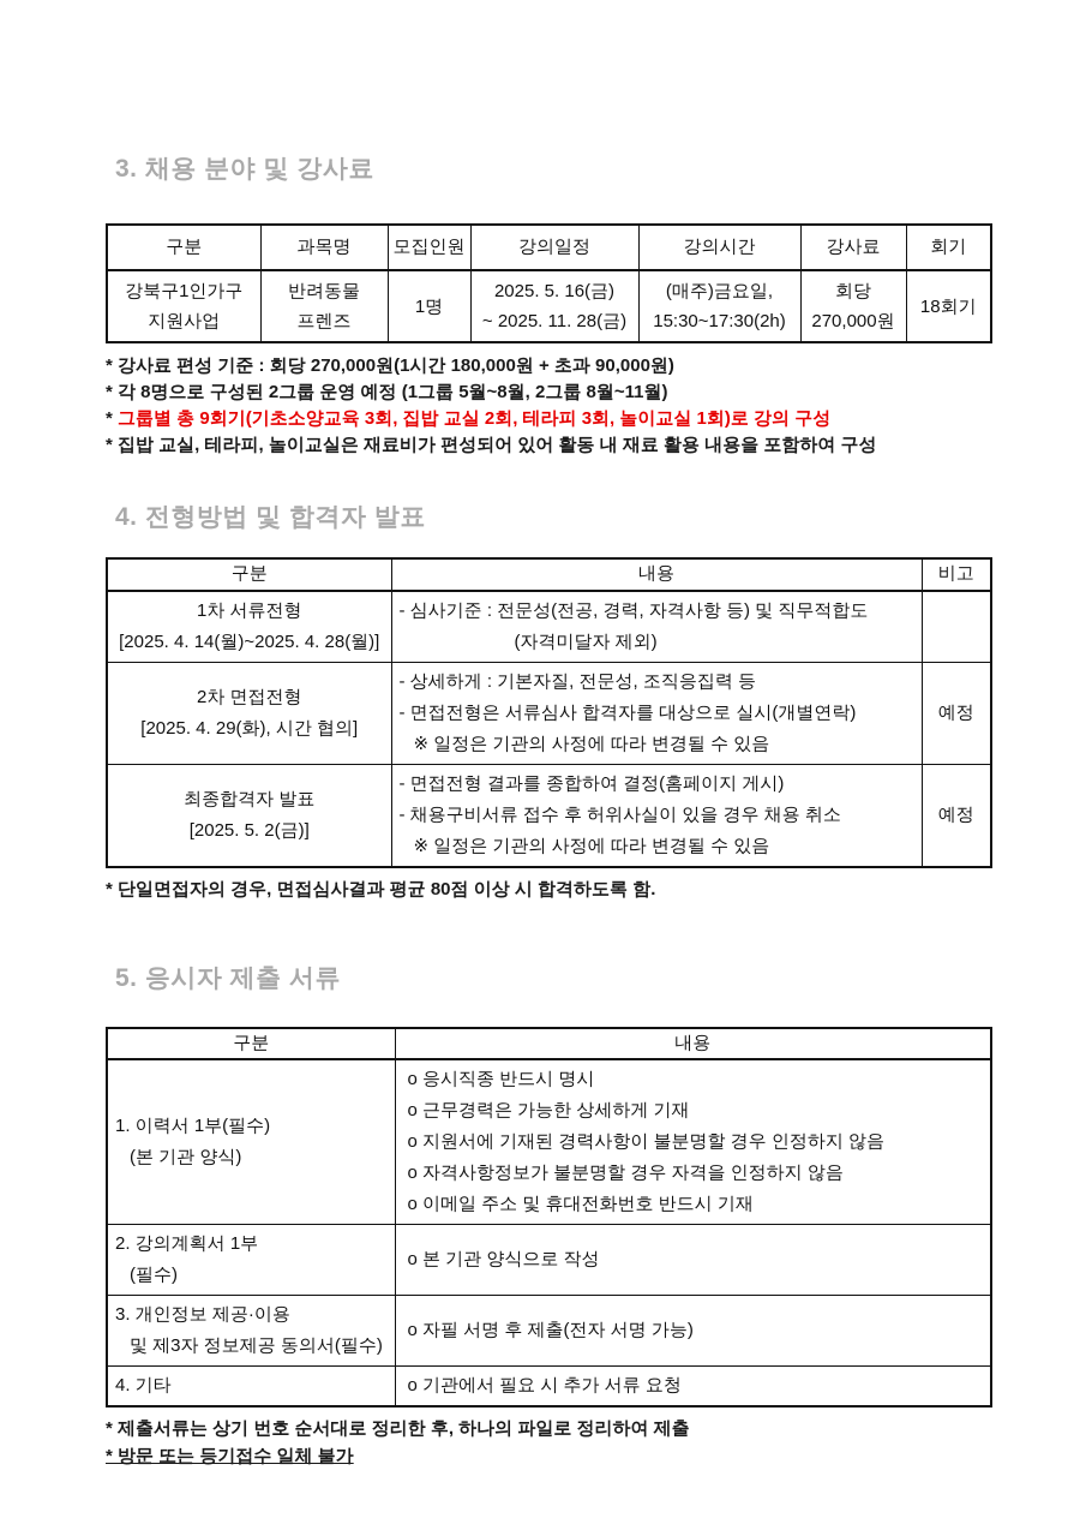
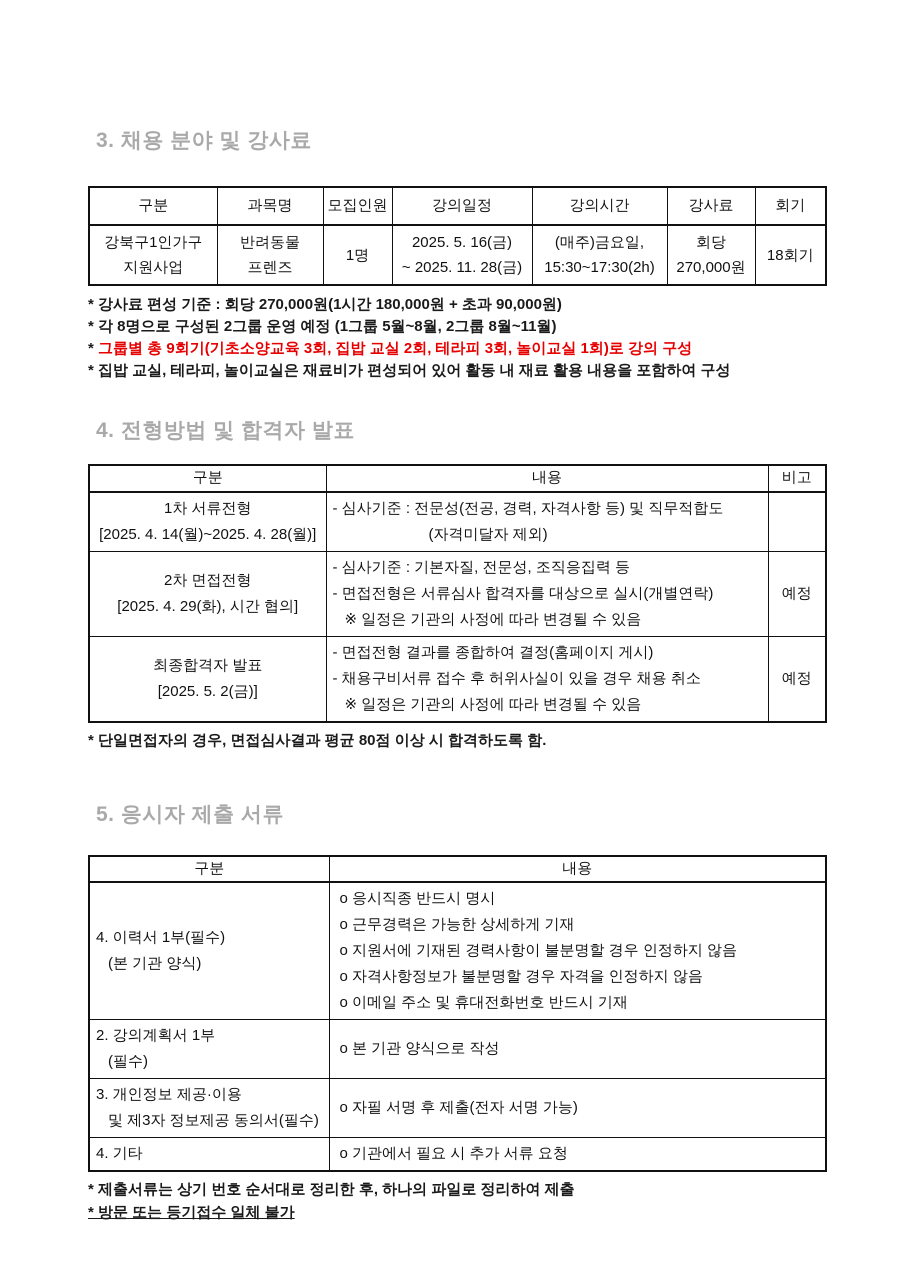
  3. 채용 분야 및 강사료
  구분	과목명	모집인원	강의일정	강의시간	강사료	회기
  강북구1인가구 지원사업	반려동물 프렌즈	1명	2025. 5. 16(금) ~ 2025. 11. 28(금)	(매주)금요일, 15:30~17:30(2h)	회당 270,000원	18회기
  * 강사료 편성 기준 : 회당 270,000원(1시간 180,000원 + 초과 90,000원)
  * 각 8명으로 구성된 2그룹 운영 예정 (1그룹 5월~8월, 2그룹 8월~11월)
  * 그룹별 총 9회기(기초소양교육 3회, 집밥 교실 2회, 테라피 3회, 놀이교실 1회)로 강의 구성
  * 집밥 교실, 테라피, 놀이교실은 재료비가 편성되어 있어 활동 내 재료 활용 내용을 포함하여 구성
  4. 전형방법 및 합격자 발표
  구분	내용	비고
  1차 서류전형 [2025. 4. 14(월)~2025. 4. 28(월)]	- 심사기준 : 전문성(전공, 경력, 자격사항 등) 및 직무적합도 (자격미달자 제외)
- 2차 면접전형 [2025. 4. 29(화), 시간 협의]	- 상세하게 : 기본자질, 전문성, 조직응집력 등 - 면접전형은 서류심사 합격자를 대상으로 실시(개별연락) ※ 일정은 기관의 사정에 따라 변경될 수 있음	예정
+ 2차 면접전형 [2025. 4. 29(화), 시간 협의]	- 심사기준 : 기본자질, 전문성, 조직응집력 등 - 면접전형은 서류심사 합격자를 대상으로 실시(개별연락) ※ 일정은 기관의 사정에 따라 변경될 수 있음	예정
  최종합격자 발표 [2025. 5. 2(금)]	- 면접전형 결과를 종합하여 결정(홈페이지 게시) - 채용구비서류 접수 후 허위사실이 있을 경우 채용 취소 ※ 일정은 기관의 사정에 따라 변경될 수 있음	예정
  * 단일면접자의 경우, 면접심사결과 평균 80점 이상 시 합격하도록 함.
  5. 응시자 제출 서류
  구분	내용
- 1. 이력서 1부(필수) (본 기관 양식)	o 응시직종 반드시 명시 o 근무경력은 가능한 상세하게 기재 o 지원서에 기재된 경력사항이 불분명할 경우 인정하지 않음 o 자격사항정보가 불분명할 경우 자격을 인정하지 않음 o 이메일 주소 및 휴대전화번호 반드시 기재
+ 4. 이력서 1부(필수) (본 기관 양식)	o 응시직종 반드시 명시 o 근무경력은 가능한 상세하게 기재 o 지원서에 기재된 경력사항이 불분명할 경우 인정하지 않음 o 자격사항정보가 불분명할 경우 자격을 인정하지 않음 o 이메일 주소 및 휴대전화번호 반드시 기재
  2. 강의계획서 1부 (필수)	o 본 기관 양식으로 작성
  3. 개인정보 제공·이용 및 제3자 정보제공 동의서(필수)	o 자필 서명 후 제출(전자 서명 가능)
  4. 기타	o 기관에서 필요 시 추가 서류 요청
  * 제출서류는 상기 번호 순서대로 정리한 후, 하나의 파일로 정리하여 제출
  * 방문 또는 등기접수 일체 불가
